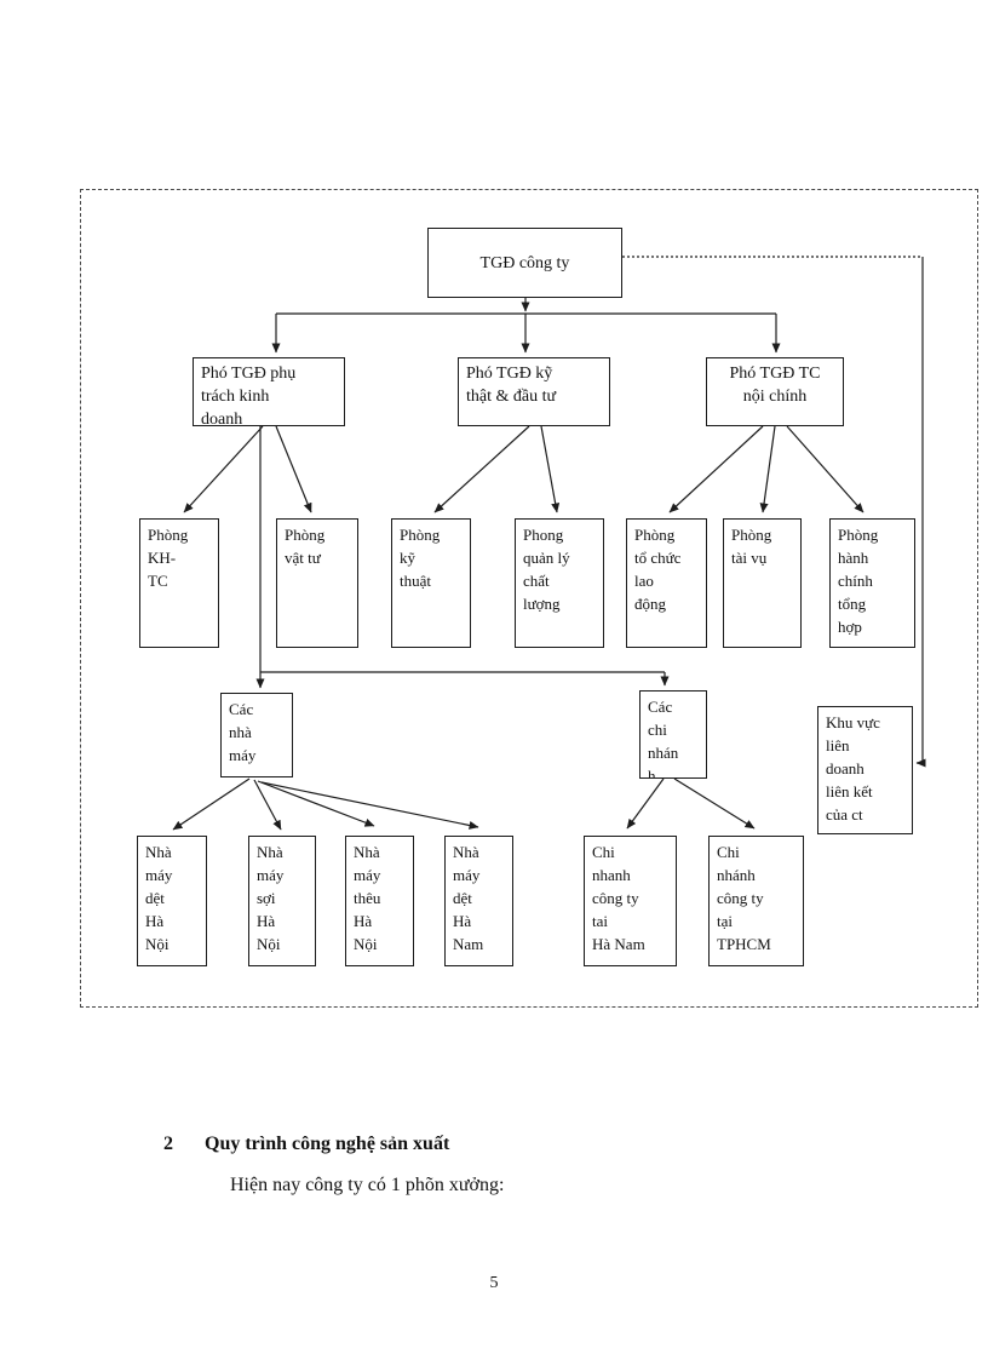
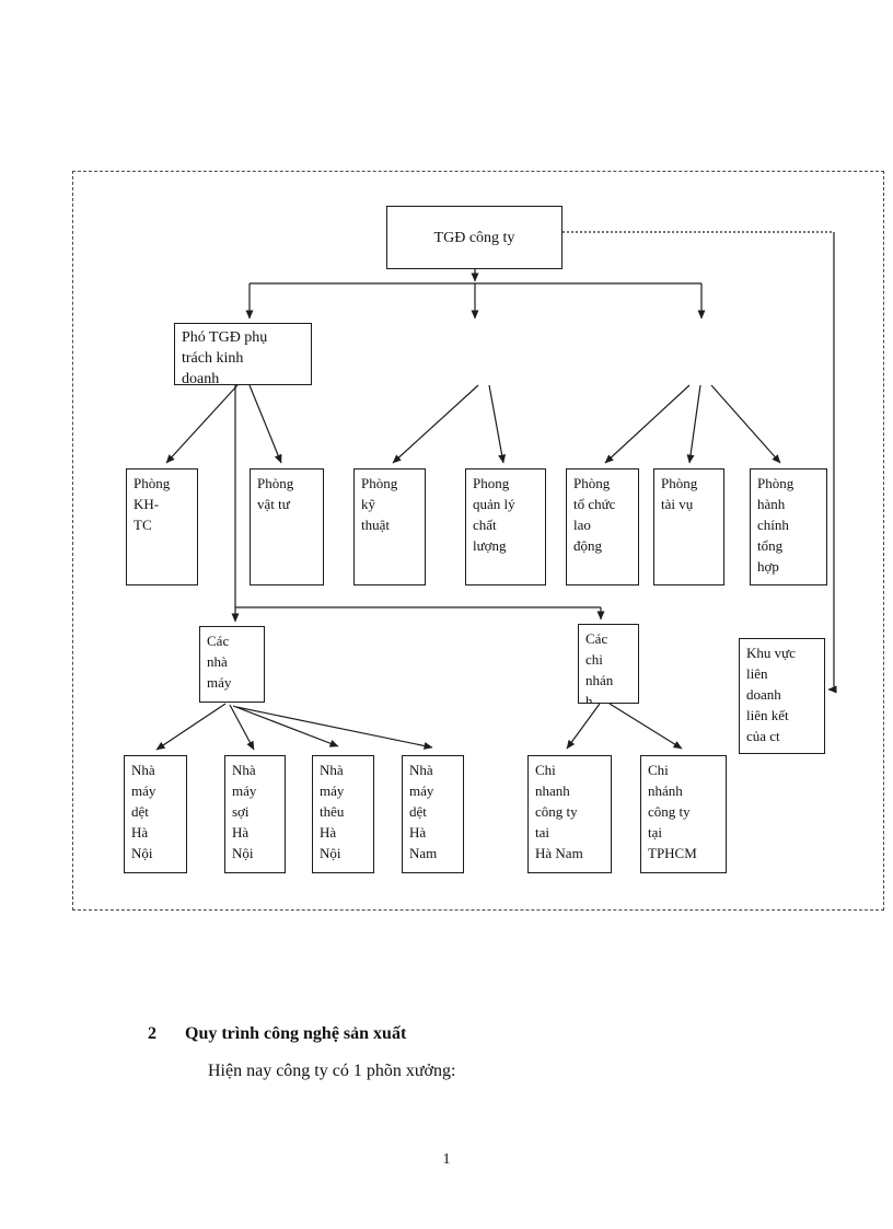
  TGĐ công ty
  Phó TGĐ phụ
  trách kinh
  doanh
- Phó TGĐ kỹ
- thật & đầu tư
- Phó TGĐ TC
- nội chính
  Phòng
  KH-
  TC
  Phòng
  vật tư
  Phòng
  kỹ
  thuật
  Phong
  quản lý
  chất
  lượng
  Phòng
  tổ chức
  lao
  động
  Phòng
  tài vụ
  Phòng
  hành
  chính
  tổng
  hợp
  Các
  nhà
  máy
  Các
  chi
  nhán
  h
  Khu vực
  liên
  doanh
  liên kết
  của ct
  Nhà
  máy
  dệt
  Hà
  Nội
  Nhà
  máy
  sợi
  Hà
  Nội
  Nhà
  máy
  thêu
  Hà
  Nội
  Nhà
  máy
  dệt
  Hà
  Nam
  Chi
  nhanh
  công ty
  tai
  Hà Nam
  Chi
  nhánh
  công ty
  tại
  TPHCM
  2 Quy trình công nghệ sản xuất
  Hiện nay công ty có 1 phõn xưởng:
- 5
+ 1
